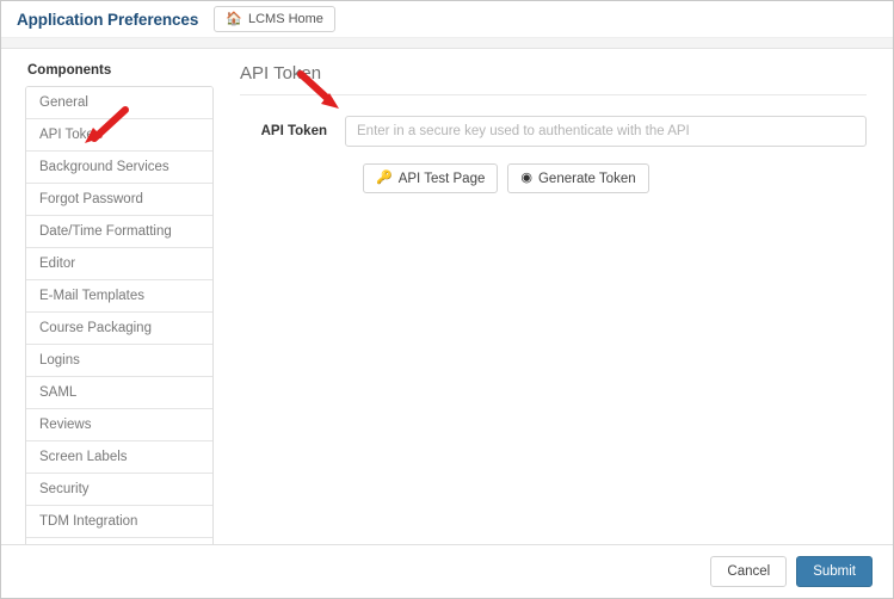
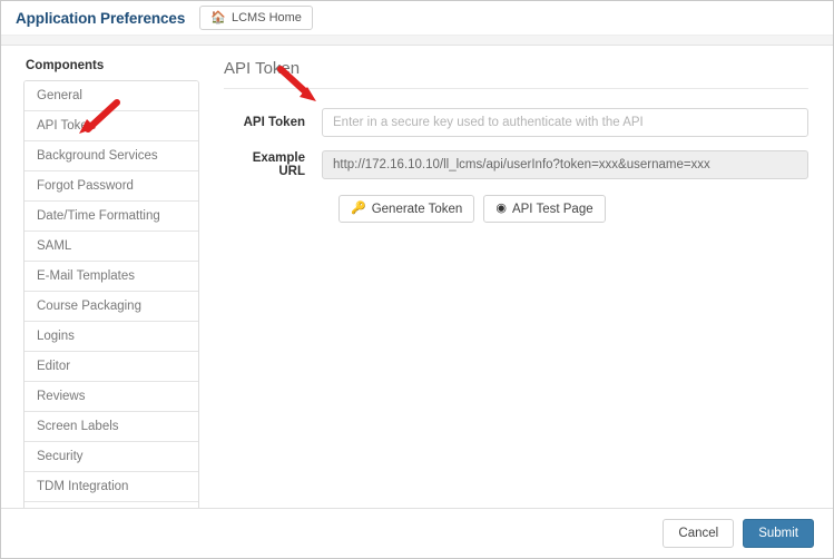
  Application Preferences
  🏠
  LCMS Home
  Components
  General
  API Tok
  Background Services
  Forgot Password
  Date/Time Formatting
- Editor
+ SAML
  E-Mail Templates
  Course Packaging
  Logins
- SAML
+ Editor
  Reviews
  Screen Labels
  Security
  TDM Integration
  API Token
  API Token
  Enter in a secure key used to authenticate with the API
+ Example URL
+ http://172.16.10.10/ll_lcms/api/userInfo?token=xxx&username=xxx
  🔑
- API Test Page
+ Generate Token
  ◉
- Generate Token
+ API Test Page
  Cancel
  Submit
